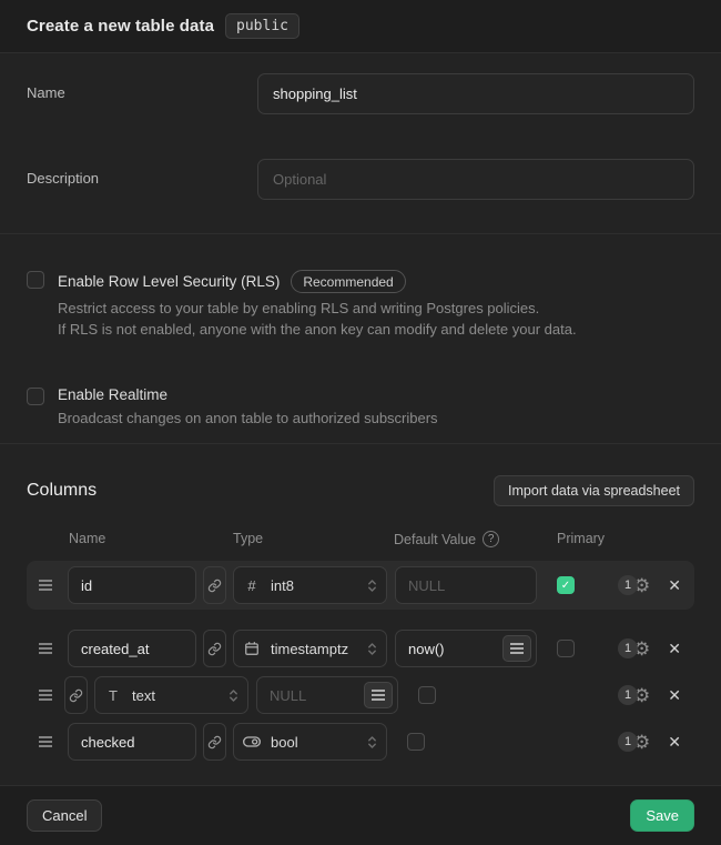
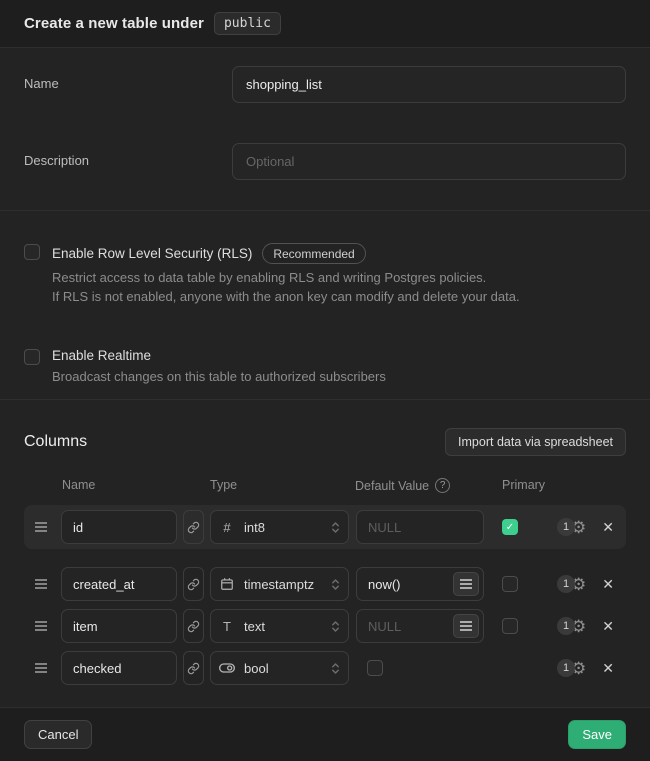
- Create a new table data
+ Create a new table under
  public
  Name
  shopping_list
  Description
  Optional
  Enable Row Level Security (RLS)
  Recommended
- Restrict access to your table by enabling RLS and writing Postgres policies.
+ Restrict access to data table by enabling RLS and writing Postgres policies.
  If RLS is not enabled, anyone with the anon key can modify and delete your data.
  Enable Realtime
- Broadcast changes on anon table to authorized subscribers
+ Broadcast changes on this table to authorized subscribers
  Columns
  Import data via spreadsheet
  Name
  Type
  Default Value
  ?
  Primary
  id
  #
  int8
  NULL
  ✓
  1
  ⚙
  ✕
  created_at
  timestamptz
  now()
  1
  ⚙
  ✕
+ item
  T
  text
  NULL
  1
  ⚙
  ✕
  checked
  bool
  1
  ⚙
  ✕
  Cancel
  Save
